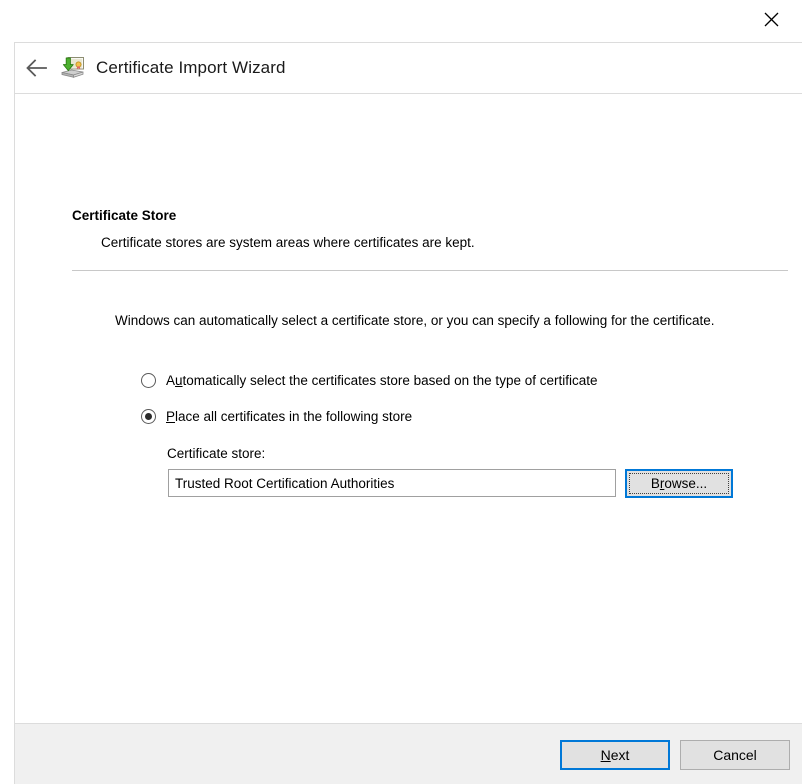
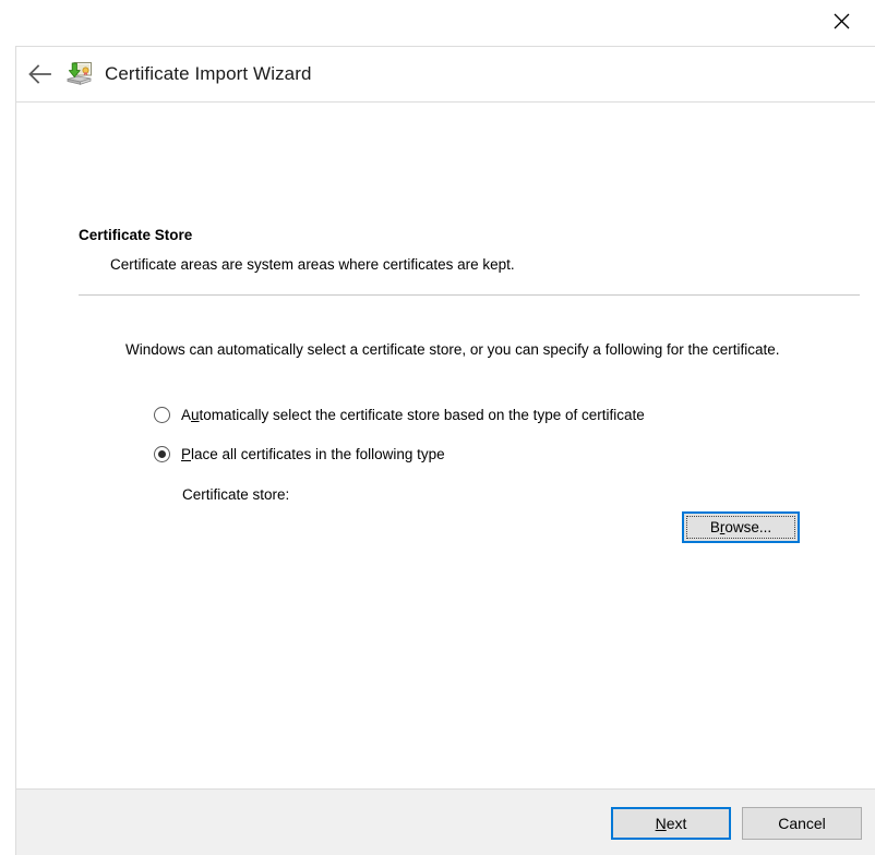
  Certificate Import Wizard
  Certificate Store
- Certificate stores are system areas where certificates are kept.
+ Certificate areas are system areas where certificates are kept.
  Windows can automatically select a certificate store, or you can specify a following for the certificate.
- Automatically select the certificates store based on the type of certificate
+ Automatically select the certificate store based on the type of certificate
- Place all certificates in the following store
+ Place all certificates in the following type
  Certificate store:
- Trusted Root Certification Authorities
  Browse...
  Next
  Cancel
